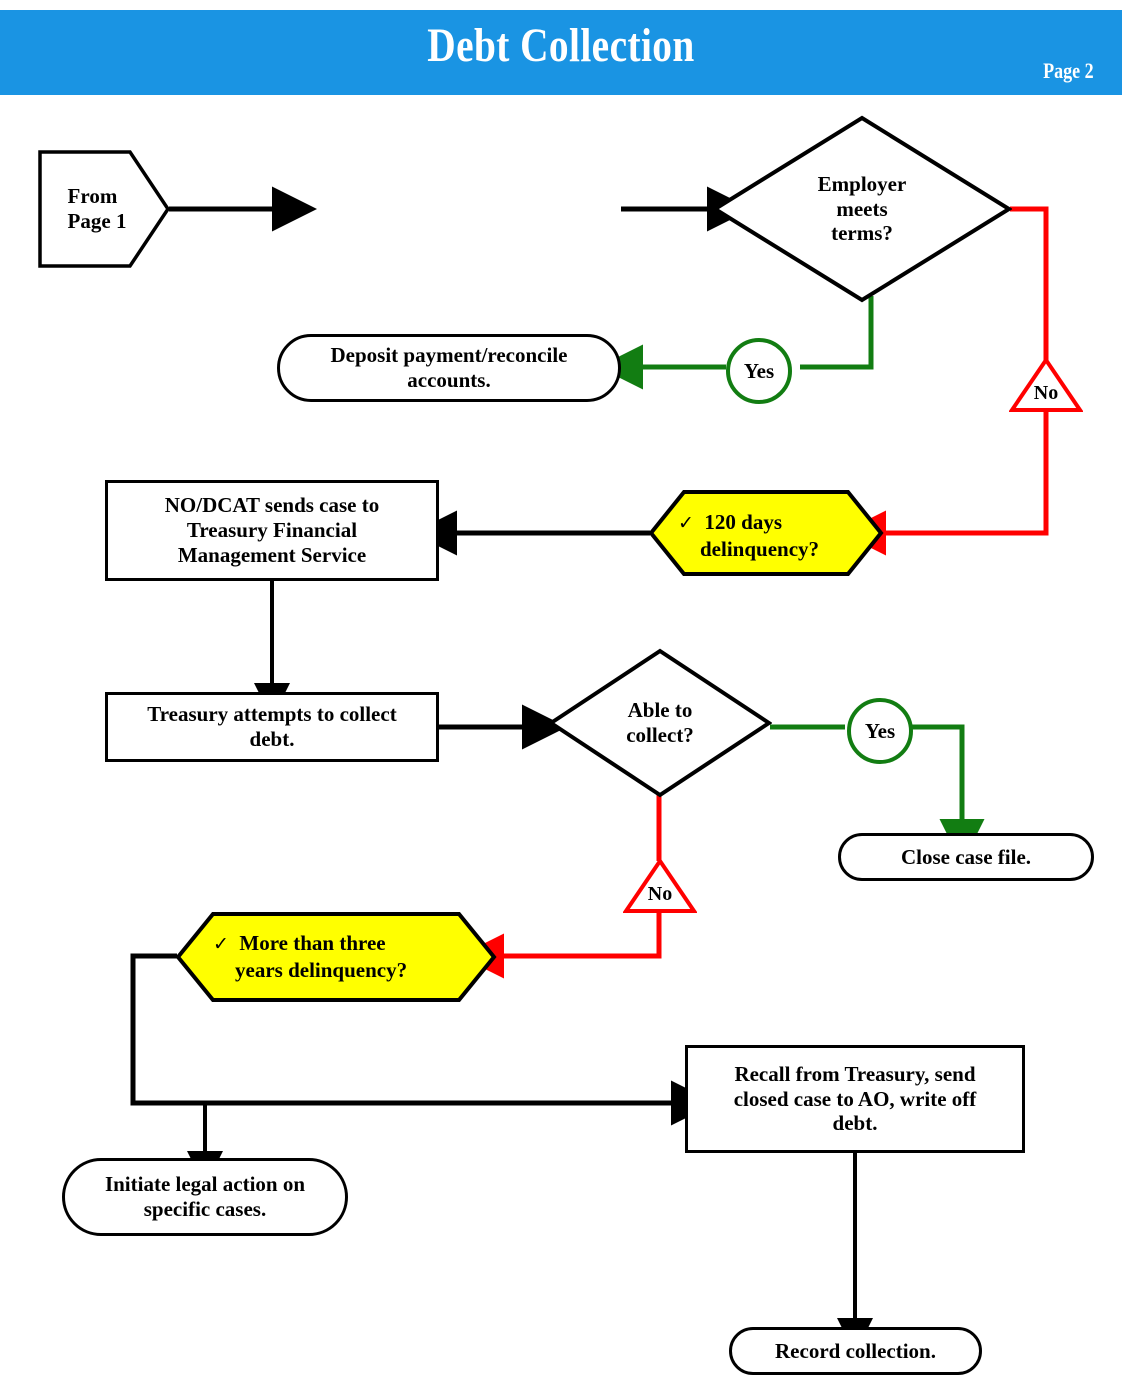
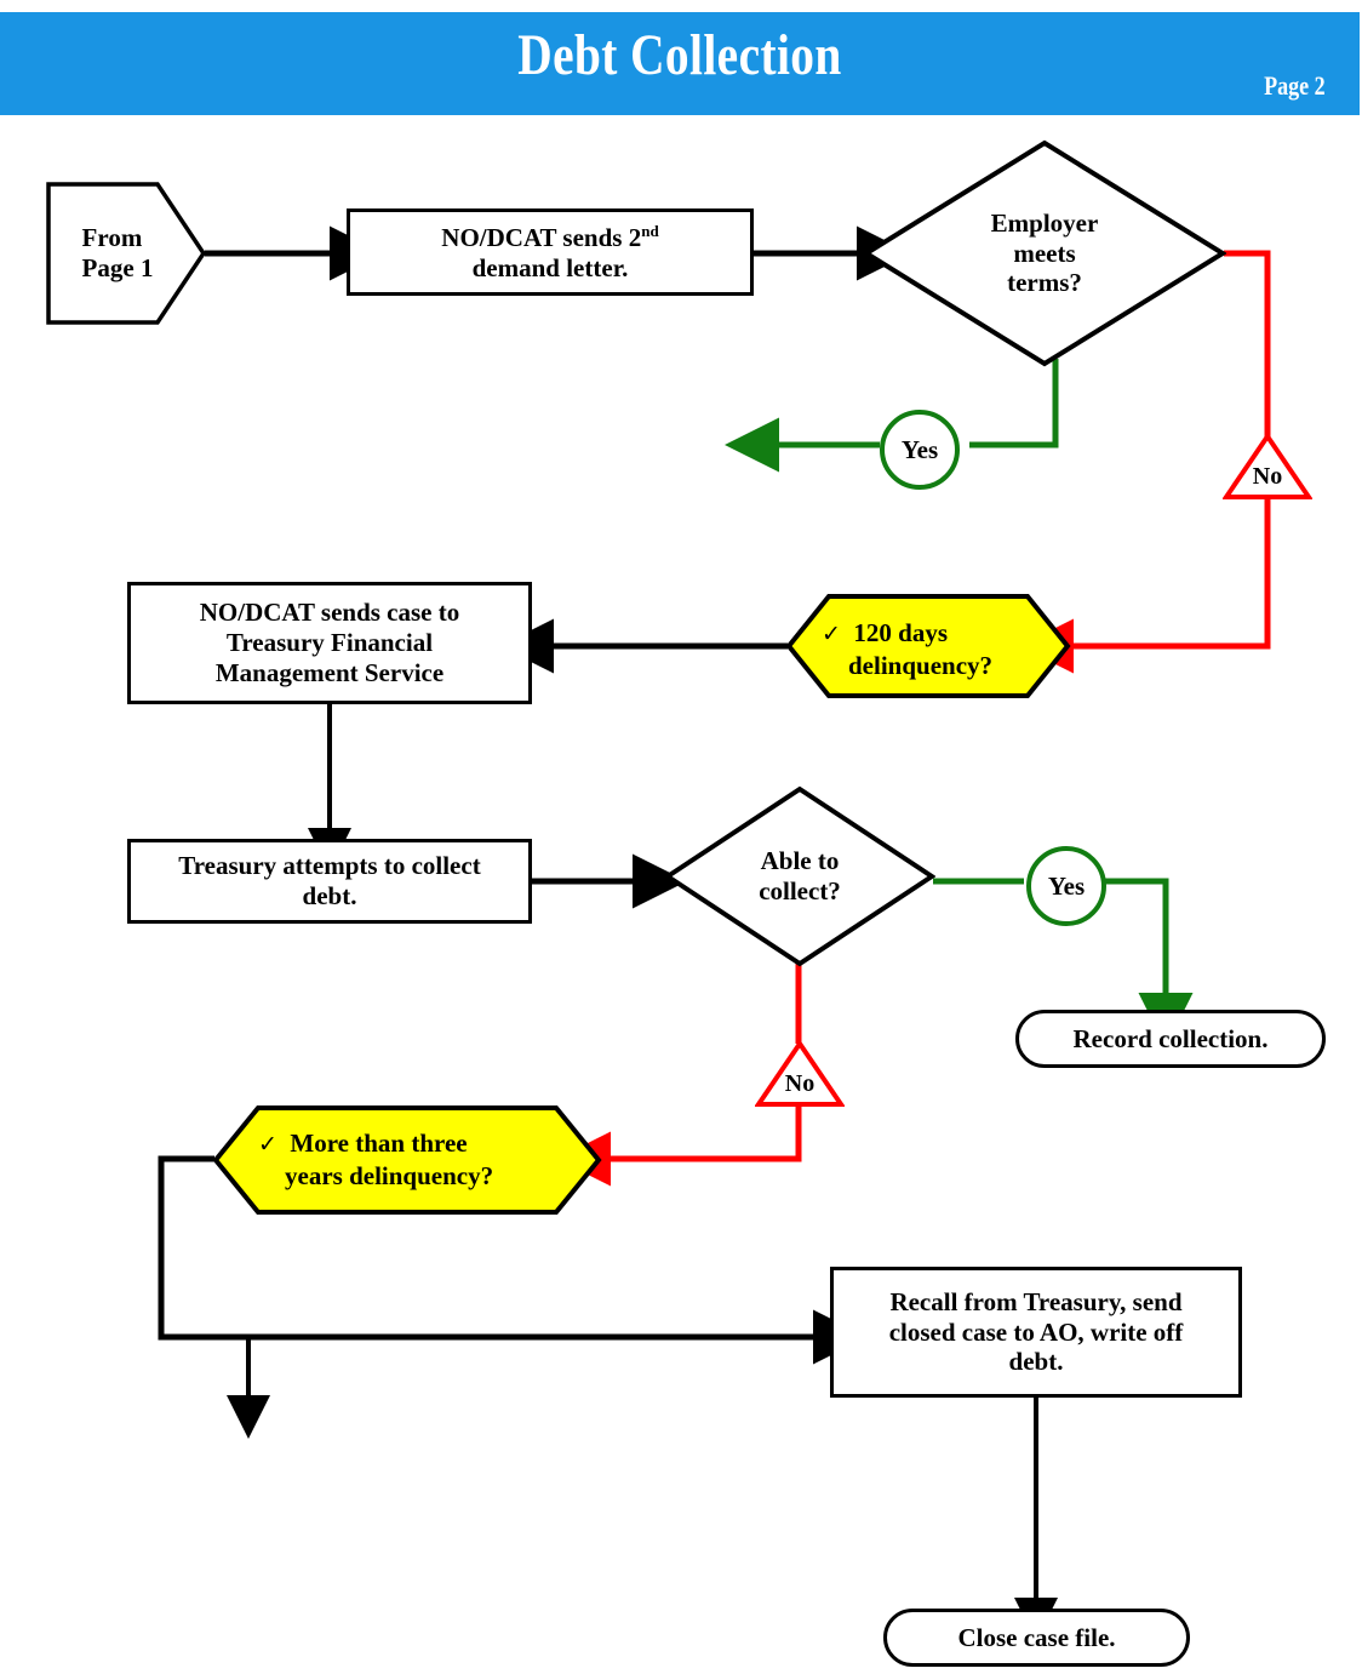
  Debt Collection
  Page 2
  From
  Page 1
+ NO/DCAT sends 2nd
+ demand letter.
  Employer
  meets
  terms?
  Yes
  No
- Deposit payment/reconcile
- accounts.
  ✓ 120 days
  delinquency?
  NO/DCAT sends case to
  Treasury Financial
  Management Service
  Treasury attempts to collect
  debt.
  Able to
  collect?
  Yes
  No
- Close case file.
+ Record collection.
  ✓ More than three
  years delinquency?
  Recall from Treasury, send
  closed case to AO, write off
  debt.
- Initiate legal action on
- specific cases.
- Record collection.
+ Close case file.
